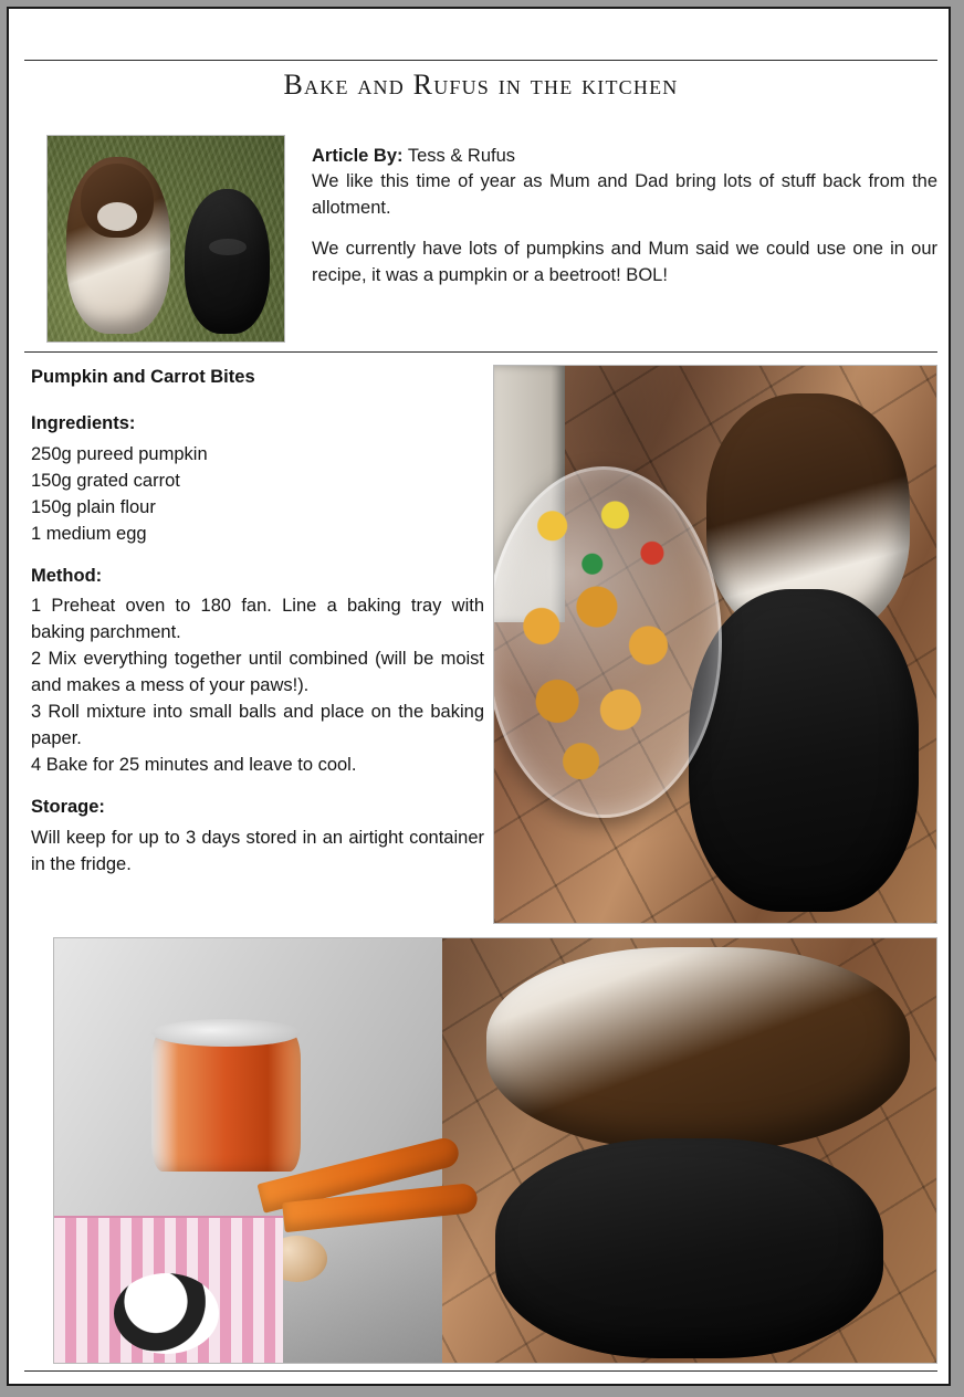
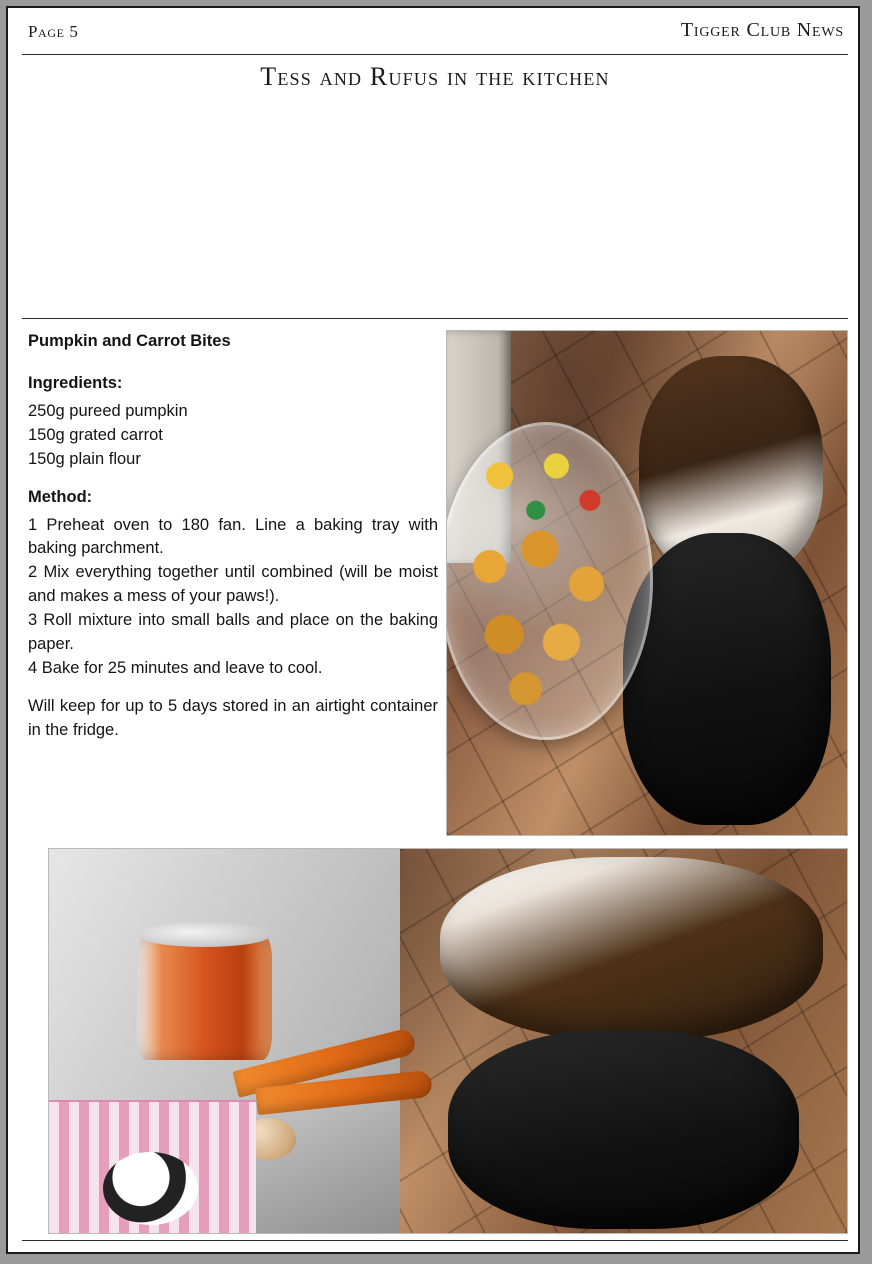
+ Page 5
+ Tigger Club News
- Bake and Rufus in the kitchen
+ Tess and Rufus in the kitchen
- Article By: Tess & Rufus
- We like this time of year as Mum and Dad bring lots of stuff back from the allotment.
- We currently have lots of pumpkins and Mum said we could use one in our recipe, it was a pumpkin or a beetroot! BOL!
  Pumpkin and Carrot Bites
  Ingredients:
  250g pureed pumpkin
  150g grated carrot
  150g plain flour
- 1 medium egg
  Method:
  1 Preheat oven to 180 fan. Line a baking tray with baking parchment.
  2 Mix everything together until combined (will be moist and makes a mess of your paws!).
  3 Roll mixture into small balls and place on the baking paper.
  4 Bake for 25 minutes and leave to cool.
- Storage:
- Will keep for up to 3 days stored in an airtight container in the fridge.
+ Will keep for up to 5 days stored in an airtight container in the fridge.
